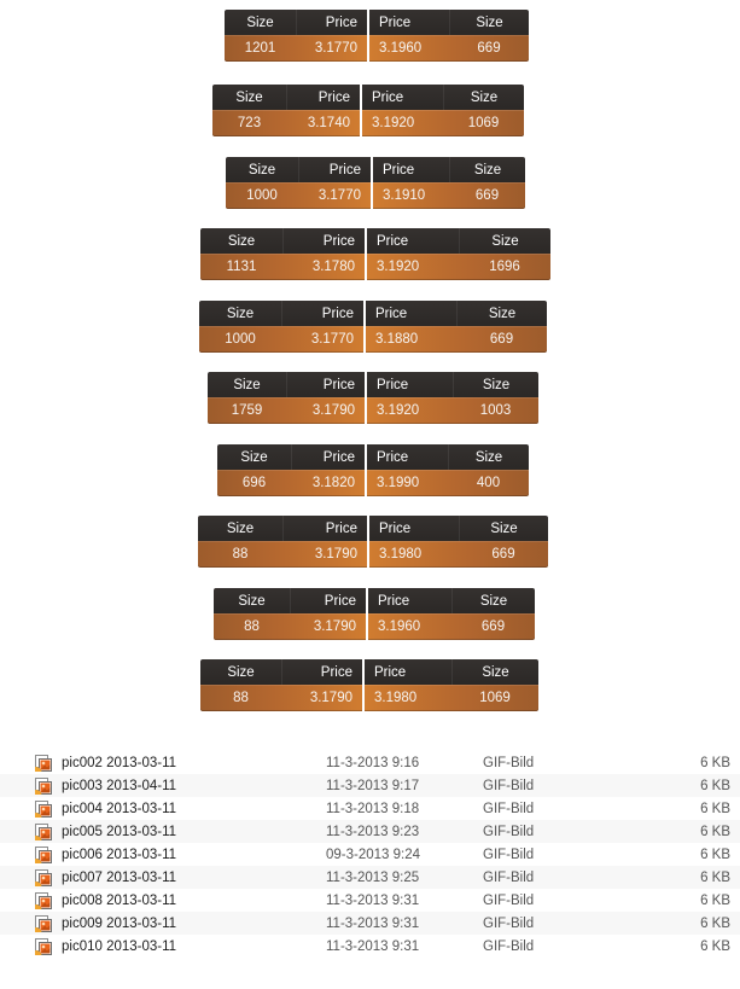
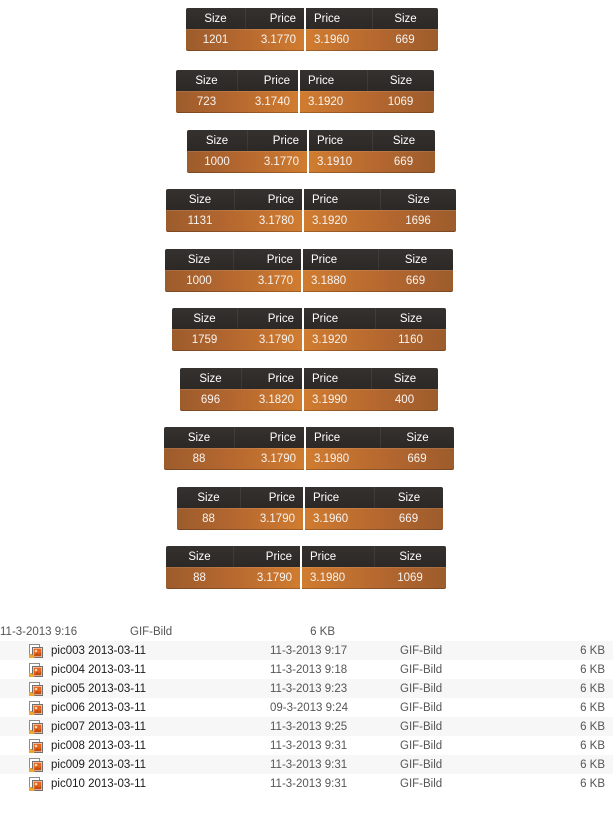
  Size
  Price
  1201
  3.1770
  Price
  Size
  3.1960
  669
  Size
  Price
  723
  3.1740
  Price
  Size
  3.1920
  1069
  Size
  Price
  1000
  3.1770
  Price
  Size
  3.1910
  669
  Size
  Price
  1131
  3.1780
  Price
  Size
  3.1920
  1696
  Size
  Price
  1000
  3.1770
  Price
  Size
  3.1880
  669
  Size
  Price
  1759
  3.1790
  Price
  Size
  3.1920
- 1003
+ 1160
  Size
  Price
  696
  3.1820
  Price
  Size
  3.1990
  400
  Size
  Price
  88
  3.1790
  Price
  Size
  3.1980
  669
  Size
  Price
  88
  3.1790
  Price
  Size
  3.1960
  669
  Size
  Price
  88
  3.1790
  Price
  Size
  3.1980
  1069
- pic002 2013-03-11
  11-3-2013 9:16
  GIF-Bild
  6 KB
- pic003 2013-04-11
+ pic003 2013-03-11
  11-3-2013 9:17
  GIF-Bild
  6 KB
  pic004 2013-03-11
  11-3-2013 9:18
  GIF-Bild
  6 KB
  pic005 2013-03-11
  11-3-2013 9:23
  GIF-Bild
  6 KB
  pic006 2013-03-11
  09-3-2013 9:24
  GIF-Bild
  6 KB
  pic007 2013-03-11
  11-3-2013 9:25
  GIF-Bild
  6 KB
  pic008 2013-03-11
  11-3-2013 9:31
  GIF-Bild
  6 KB
  pic009 2013-03-11
  11-3-2013 9:31
  GIF-Bild
  6 KB
  pic010 2013-03-11
  11-3-2013 9:31
  GIF-Bild
  6 KB
